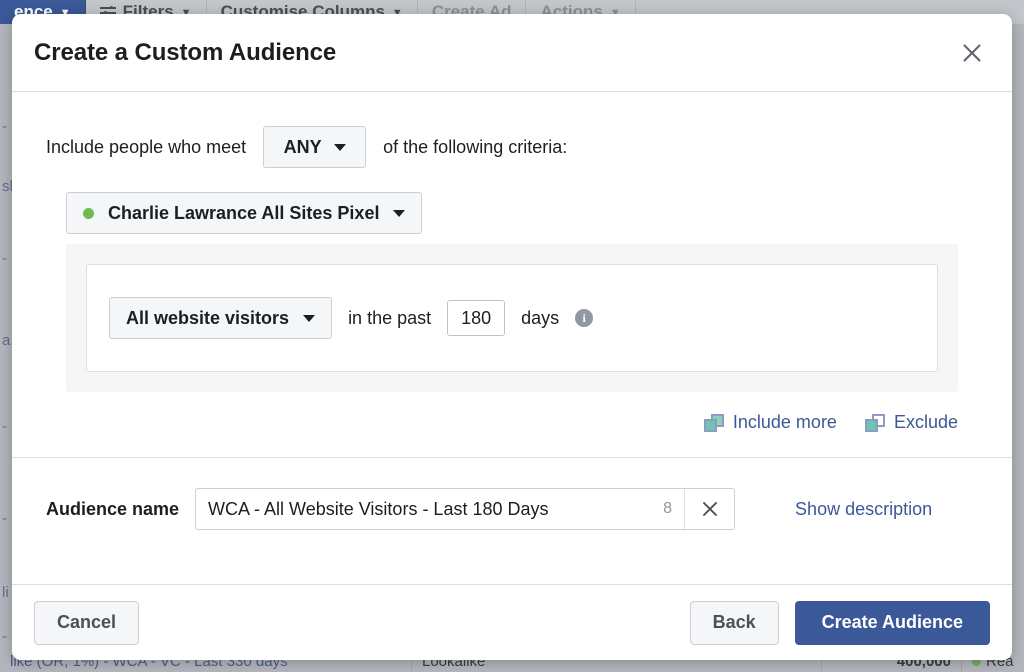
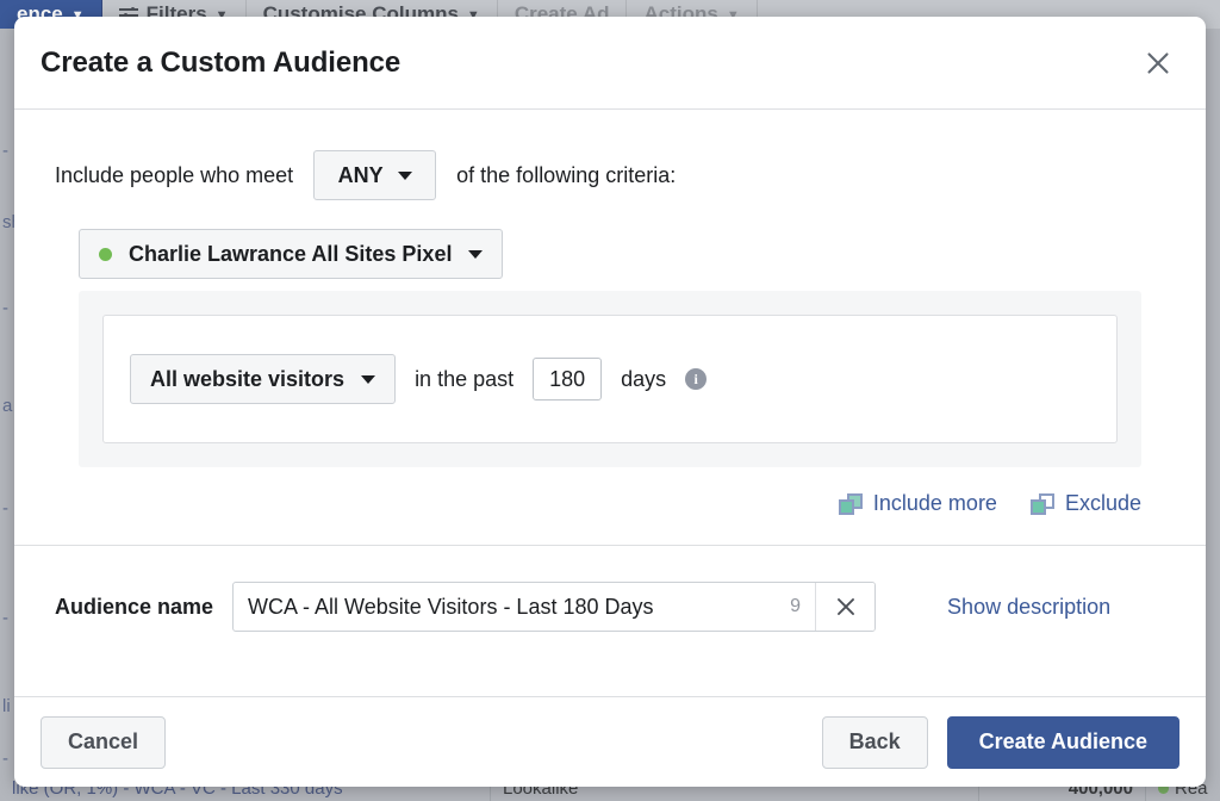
  ence
  ▼
  Filters
  ▼
  Customise Columns
  ▼
  Create Ad
  Actions
  ▼
  -
  -
  a
  -
  -
  li
  -
  like (OR, 1%) - WCA - VC - Last 330 days
  Lookalike
  400,000
  Rea
  Create a Custom Audience
  Include people who meet
  ANY
  of the following criteria:
  Charlie Lawrance All Sites Pixel
  All website visitors
  in the past
  180
  days
  i
  Include more
  Exclude
  Audience name
  WCA - All Website Visitors - Last 180 Days
- 8
+ 9
  Show description
  Cancel
  Back
  Create Audience
